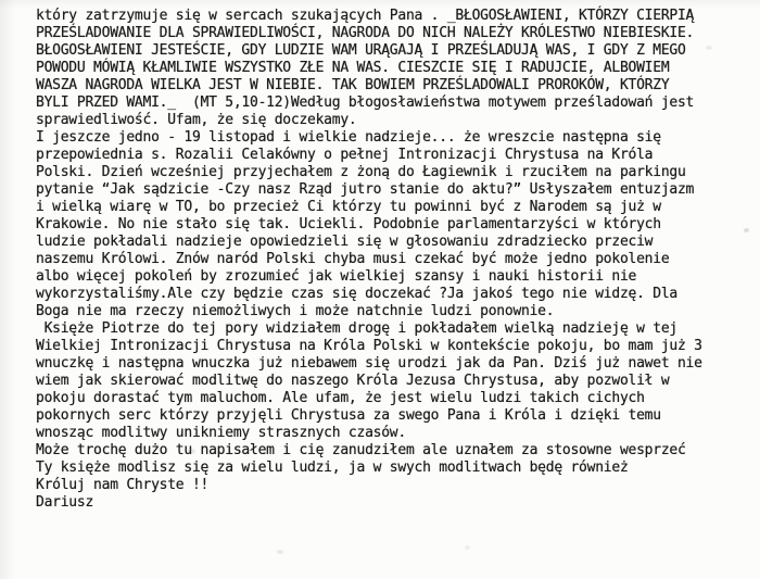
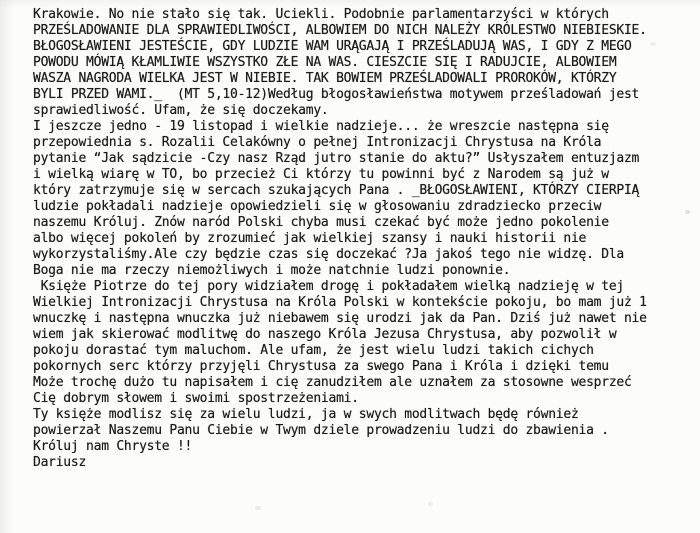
- który zatrzymuje się w sercach szukających Pana . _BŁOGOSŁAWIENI, KTÓRZY CIERPIĄ
+ Krakowie. No nie stało się tak. Uciekli. Podobnie parlamentarzyści w których
- PRZEŚLADOWANIE DLA SPRAWIEDLIWOŚCI, NAGRODA DO NICH NALEŻY KRÓLESTWO NIEBIESKIE.
+ PRZEŚLADOWANIE DLA SPRAWIEDLIWOŚCI, ALBOWIEM DO NICH NALEŻY KRÓLESTWO NIEBIESKIE.
  BŁOGOSŁAWIENI JESTEŚCIE, GDY LUDZIE WAM URĄGAJĄ I PRZEŚLADUJĄ WAS, I GDY Z MEGO
  POWODU MÓWIĄ KŁAMLIWIE WSZYSTKO ZŁE NA WAS. CIESZCIE SIĘ I RADUJCIE, ALBOWIEM
  WASZA NAGRODA WIELKA JEST W NIEBIE. TAK BOWIEM PRZEŚLADOWALI PROROKÓW, KTÓRZY
  BYLI PRZED WAMI._ (MT 5,10-12)Według błogosławieństwa motywem prześladowań jest
  sprawiedliwość. Ufam, że się doczekamy.
  I jeszcze jedno - 19 listopad i wielkie nadzieje... że wreszcie następna się
  przepowiednia s. Rozalii Celakówny o pełnej Intronizacji Chrystusa na Króla
- Polski. Dzień wcześniej przyjechałem z żoną do Łagiewnik i rzuciłem na parkingu
  pytanie “Jak sądzicie -Czy nasz Rząd jutro stanie do aktu?” Usłyszałem entuzjazm
  i wielką wiarę w TO, bo przecież Ci którzy tu powinni być z Narodem są już w
- Krakowie. No nie stało się tak. Uciekli. Podobnie parlamentarzyści w których
+ który zatrzymuje się w sercach szukających Pana . _BŁOGOSŁAWIENI, KTÓRZY CIERPIĄ
  ludzie pokładali nadzieje opowiedzieli się w głosowaniu zdradziecko przeciw
- naszemu Królowi. Znów naród Polski chyba musi czekać być może jedno pokolenie
+ naszemu Króluj. Znów naród Polski chyba musi czekać być może jedno pokolenie
  albo więcej pokoleń by zrozumieć jak wielkiej szansy i nauki historii nie
  wykorzystaliśmy.Ale czy będzie czas się doczekać ?Ja jakoś tego nie widzę. Dla
  Boga nie ma rzeczy niemożliwych i może natchnie ludzi ponownie.
  Księże Piotrze do tej pory widziałem drogę i pokładałem wielką nadzieję w tej
- Wielkiej Intronizacji Chrystusa na Króla Polski w kontekście pokoju, bo mam już 3
+ Wielkiej Intronizacji Chrystusa na Króla Polski w kontekście pokoju, bo mam już 1
  wnuczkę i następna wnuczka już niebawem się urodzi jak da Pan. Dziś już nawet nie
  wiem jak skierować modlitwę do naszego Króla Jezusa Chrystusa, aby pozwolił w
  pokoju dorastać tym maluchom. Ale ufam, że jest wielu ludzi takich cichych
  pokornych serc którzy przyjęli Chrystusa za swego Pana i Króla i dzięki temu
- wnosząc modlitwy unikniemy strasznych czasów.
  Może trochę dużo tu napisałem i cię zanudziłem ale uznałem za stosowne wesprzeć
+ Cię dobrym słowem i swoimi spostrzeżeniami.
  Ty księże modlisz się za wielu ludzi, ja w swych modlitwach będę również
+ powierzał Naszemu Panu Ciebie w Twym dziele prowadzeniu ludzi do zbawienia .
  Króluj nam Chryste !!
  Dariusz
